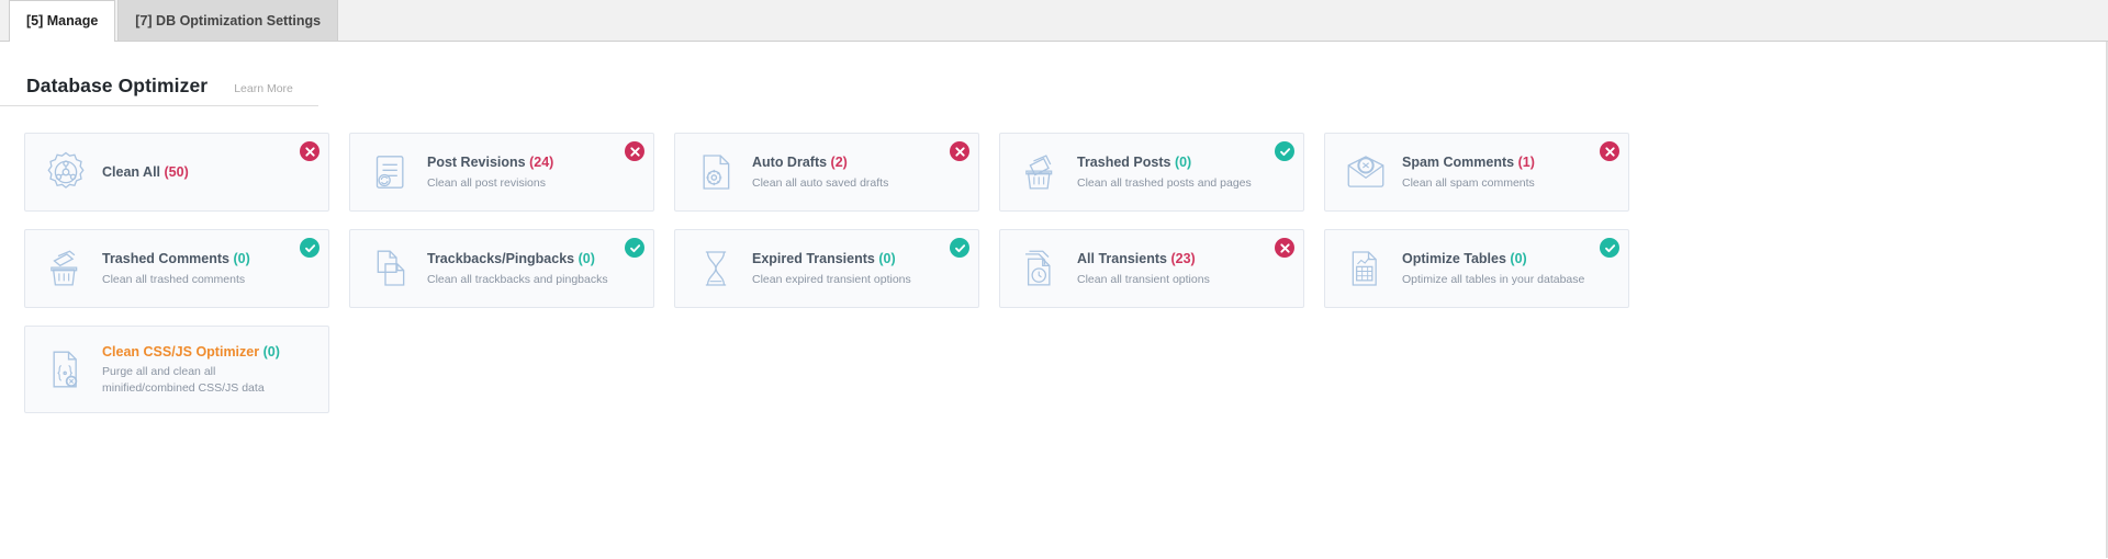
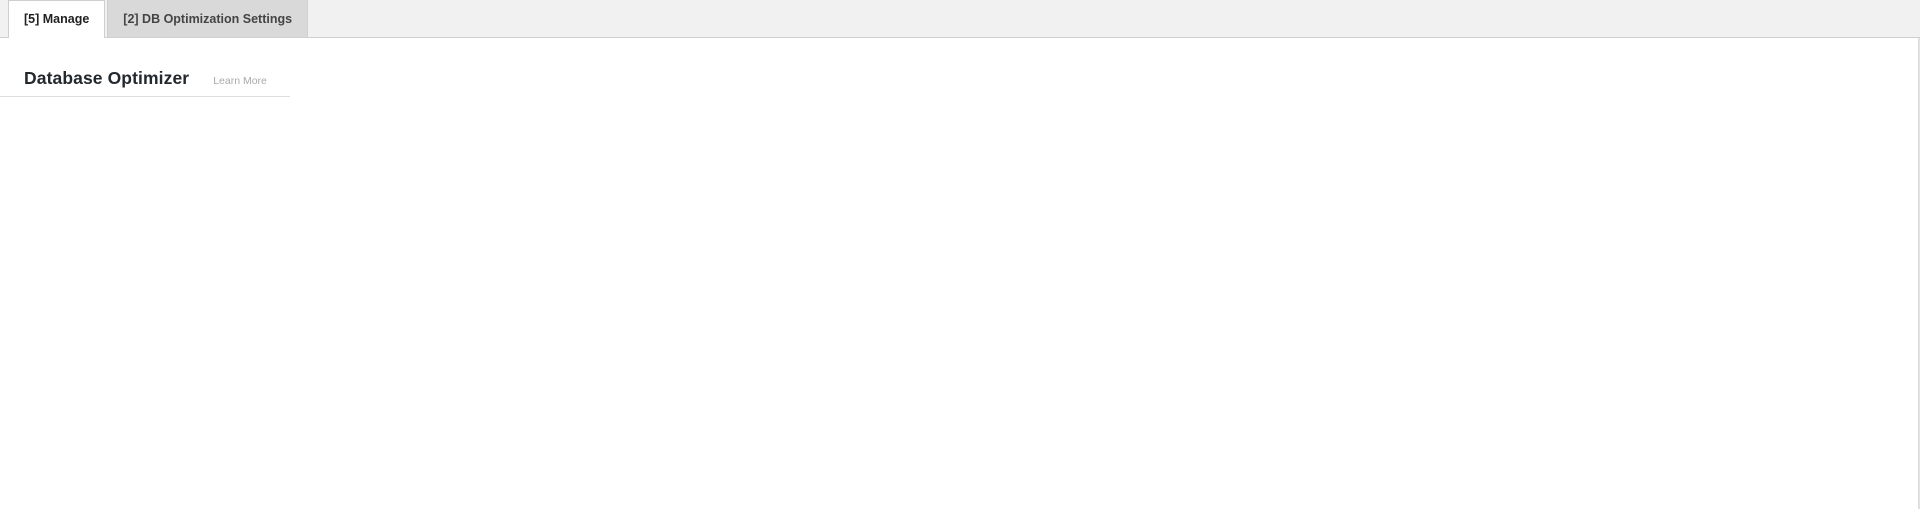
  [5] Manage
- [7] DB Optimization Settings
+ [2] DB Optimization Settings
  Database Optimizer
  Learn More
- Clean All (50)
- Post Revisions (24)
- Clean all post revisions
- Auto Drafts (2)
- Clean all auto saved drafts
- Trashed Posts (0)
- Clean all trashed posts and pages
- Spam Comments (1)
- Clean all spam comments
- Trashed Comments (0)
- Clean all trashed comments
- Trackbacks/Pingbacks (0)
- Clean all trackbacks and pingbacks
- Expired Transients (0)
- Clean expired transient options
- All Transients (23)
- Clean all transient options
- Optimize Tables (0)
- Optimize all tables in your database
- Clean CSS/JS Optimizer (0)
- Purge all and clean all minified/combined CSS/JS data
